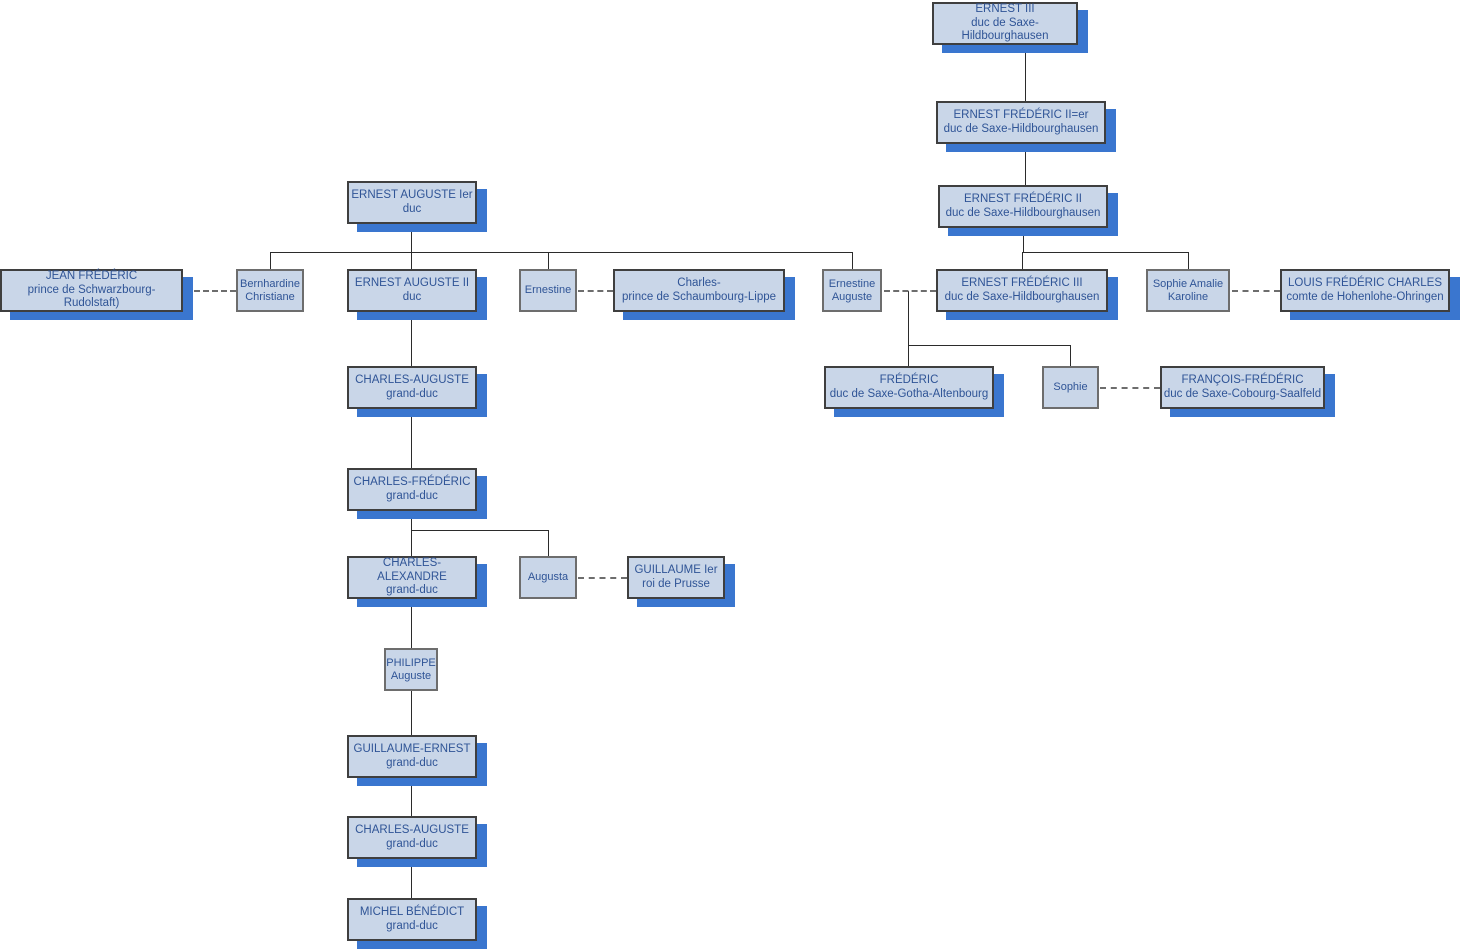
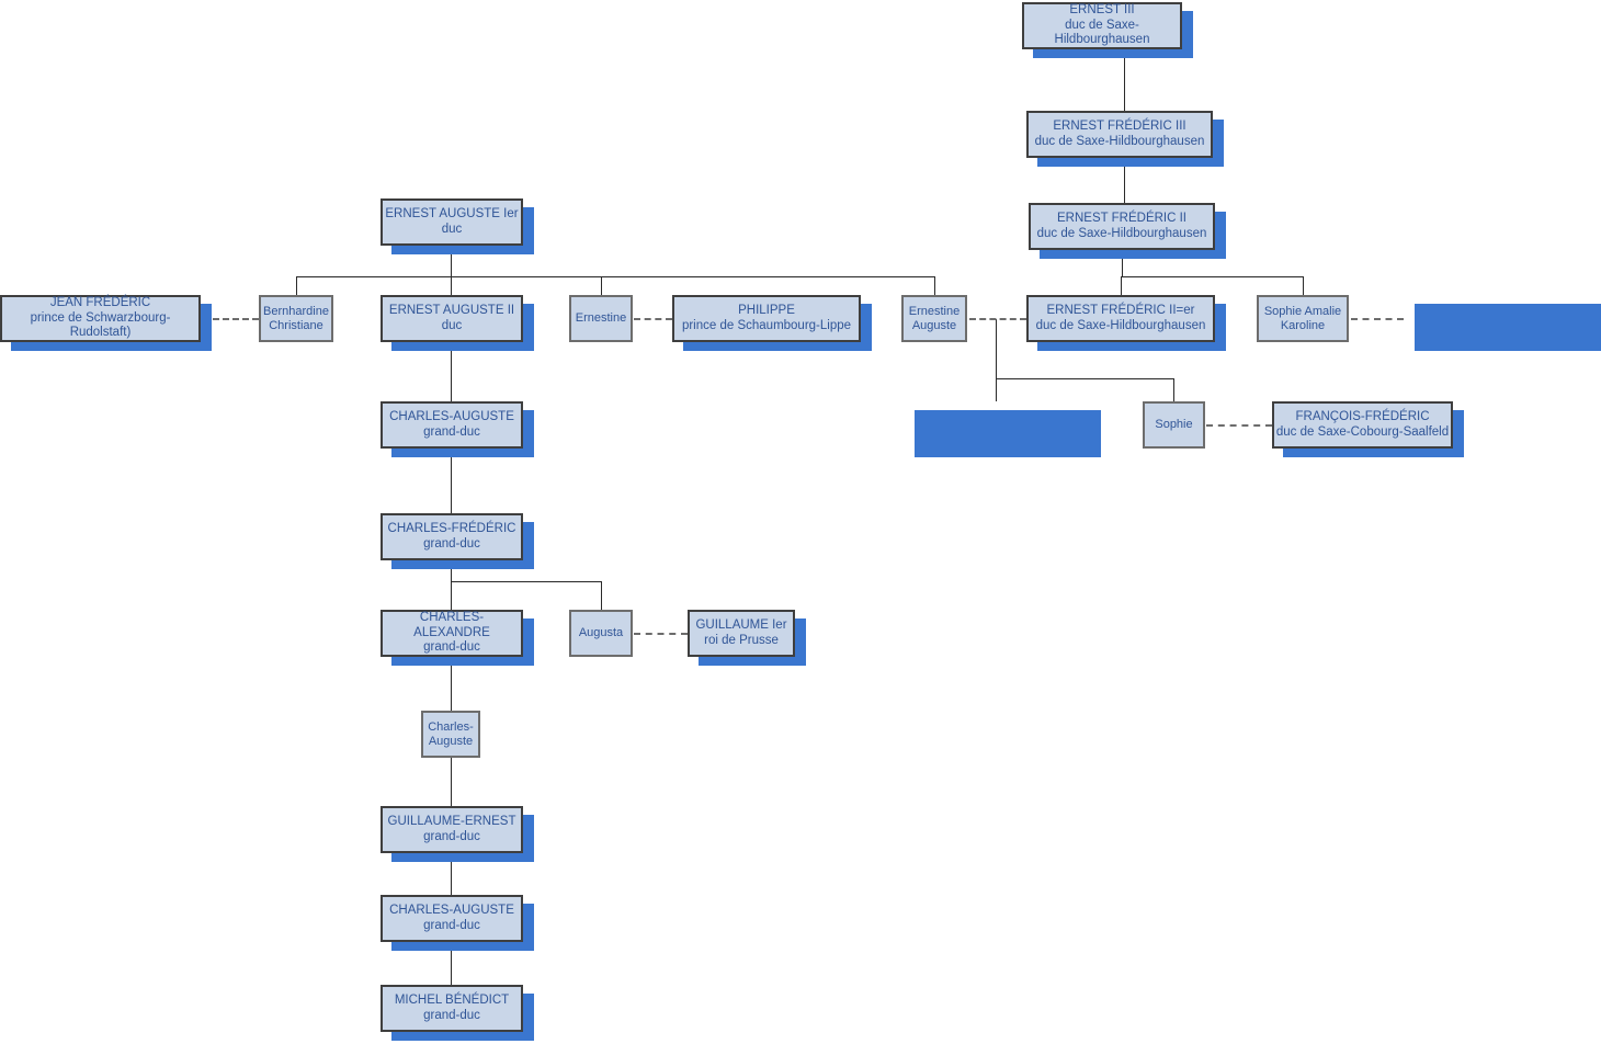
  ERNEST III
  duc de Saxe-Hildbourghausen
- ERNEST FRÉDÉRIC II=er
+ ERNEST FRÉDÉRIC III
  duc de Saxe-Hildbourghausen
  ERNEST FRÉDÉRIC II
  duc de Saxe-Hildbourghausen
  ERNEST AUGUSTE Ier
  duc
  JEAN FRÉDÉRIC
  prince de Schwarzbourg-Rudolstaft)
  Bernhardine
  Christiane
  ERNEST AUGUSTE II
  duc
  Ernestine
- Charles-
+ PHILIPPE
  prince de Schaumbourg-Lippe
  Ernestine
  Auguste
- ERNEST FRÉDÉRIC III
+ ERNEST FRÉDÉRIC II=er
  duc de Saxe-Hildbourghausen
  Sophie Amalie
  Karoline
- LOUIS FRÉDÉRIC CHARLES
- comte de Hohenlohe-Ohringen
- FRÉDÉRIC
- duc de Saxe-Gotha-Altenbourg
  Sophie
  FRANÇOIS-FRÉDÉRIC
  duc de Saxe-Cobourg-Saalfeld
  CHARLES-AUGUSTE
  grand-duc
  CHARLES-FRÉDÉRIC
  grand-duc
  CHARLES-ALEXANDRE
  grand-duc
  Augusta
  GUILLAUME Ier
  roi de Prusse
- PHILIPPE
+ Charles-
  Auguste
  GUILLAUME-ERNEST
  grand-duc
  CHARLES-AUGUSTE
  grand-duc
  MICHEL BÉNÉDICT
  grand-duc
